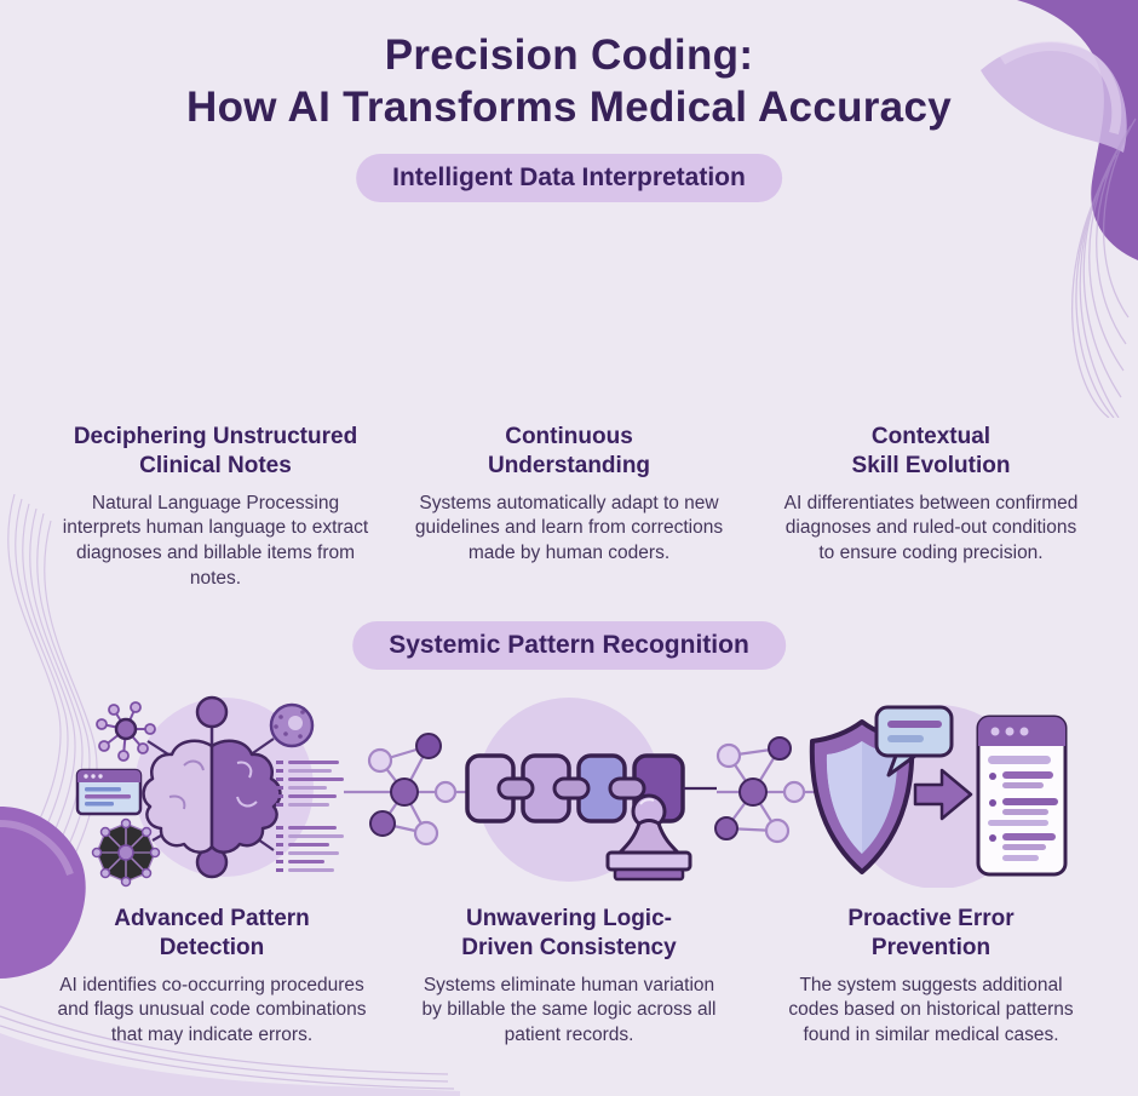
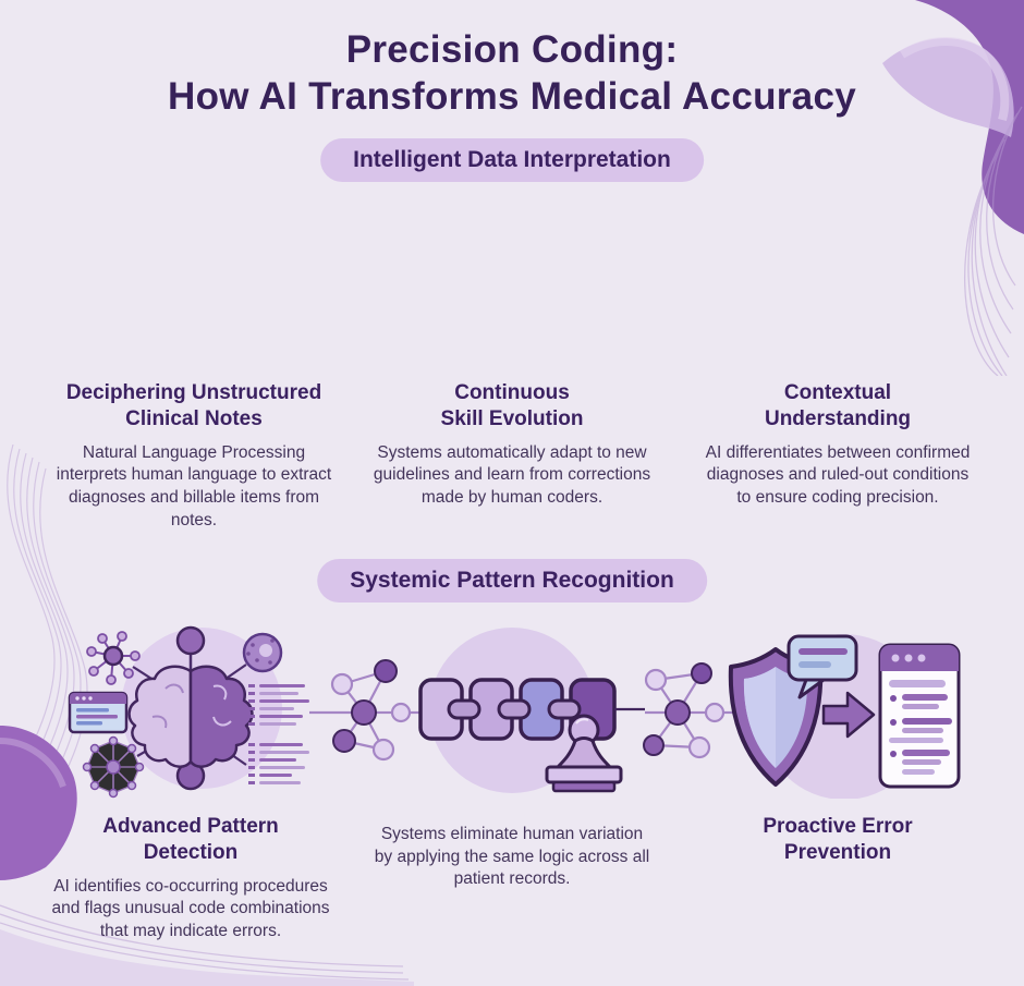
  Precision Coding:
  How AI Transforms Medical Accuracy
  Intelligent Data Interpretation
  Deciphering Unstructured
  Clinical Notes
  Natural Language Processing interprets human language to extract diagnoses and billable items from notes.
  Continuous
- Understanding
+ Skill Evolution
  Systems automatically adapt to new guidelines and learn from corrections made by human coders.
  Contextual
- Skill Evolution
+ Understanding
  AI differentiates between confirmed diagnoses and ruled-out conditions to ensure coding precision.
  Systemic Pattern Recognition
  Advanced Pattern
  Detection
  AI identifies co-occurring procedures and flags unusual code combinations that may indicate errors.
- Unwavering Logic-
- Driven Consistency
- Systems eliminate human variation by billable the same logic across all patient records.
+ Systems eliminate human variation by applying the same logic across all patient records.
  Proactive Error
  Prevention
- The system suggests additional codes based on historical patterns found in similar medical cases.
